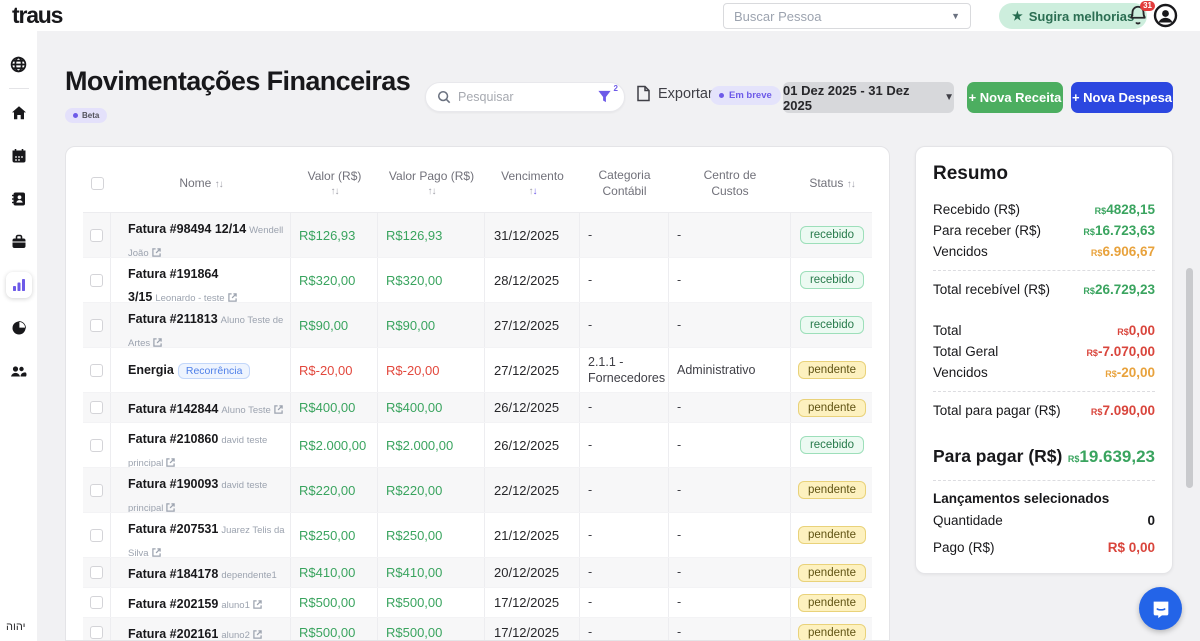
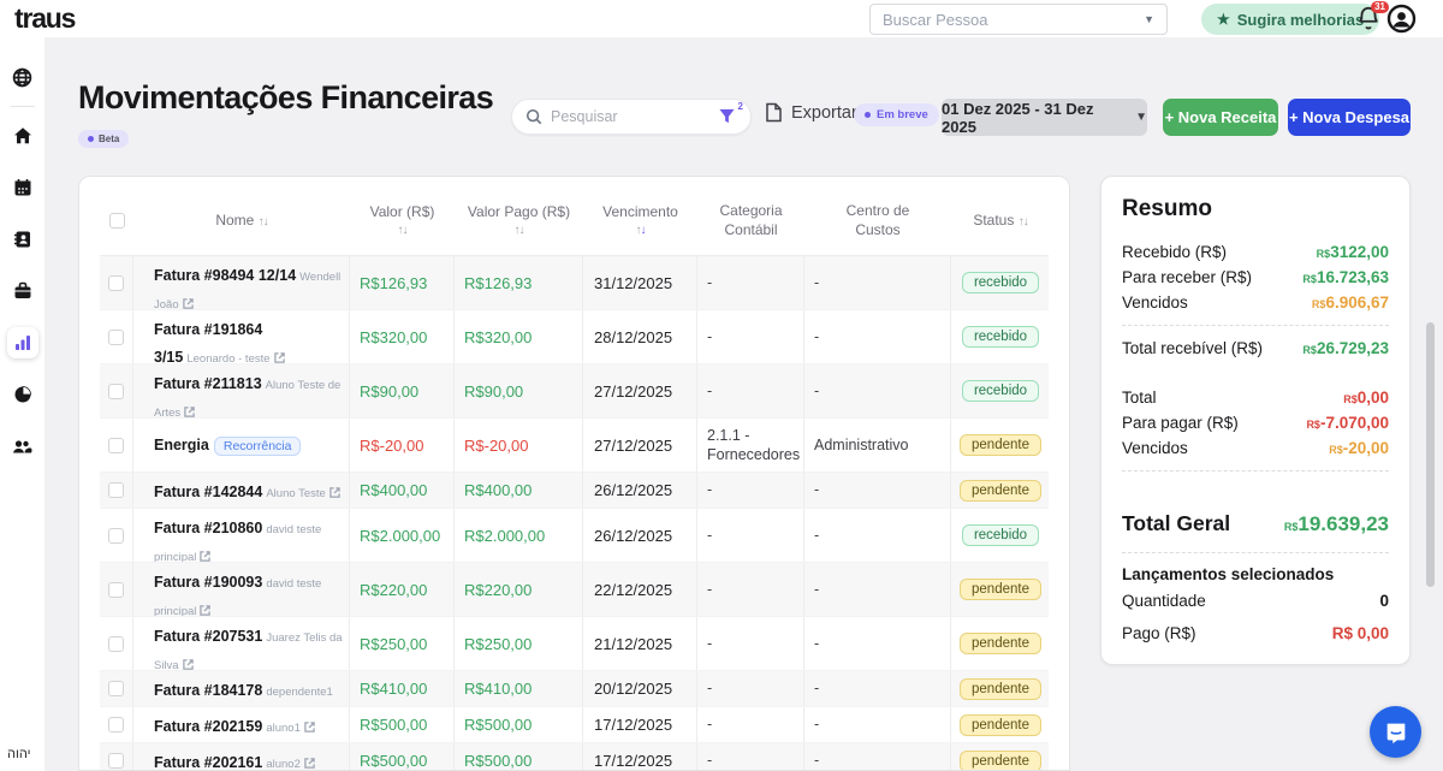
  traus
  Buscar Pessoa
  ▼
  ★
  Sugira melhorias
  31
  יהוה
  Movimentações Financeiras
  Beta
  Pesquisar
  2
  Exporta
  Em breve
  01 Dez 2025 - 31 Dez 2025
  ▼
  + Nova Receita
  + Nova Despesa
  Nome ↑↓
  Valor (R$)
  ↑↓
  Valor Pago (R$)
  ↑↓
  Vencimento
  ↑↓
  Categoria Contábil
  Centro de Custos
  Status ↑↓
  Fatura #98494 12/14 Wendell João
  R$126,93
  R$126,93
  31/12/2025
  -
  -
  recebido
  Fatura #191864 3/15 Leonardo - teste
  R$320,00
  R$320,00
  28/12/2025
  -
  -
  recebido
  Fatura #211813 Aluno Teste de Artes
  R$90,00
  R$90,00
  27/12/2025
  -
  -
  recebido
  Energia Recorrência
  R$-20,00
  R$-20,00
  27/12/2025
  2.1.1 - Fornecedores
  Administrativo
  pendente
  Fatura #142844 Aluno Teste
  R$400,00
  R$400,00
  26/12/2025
  -
  -
  pendente
  Fatura #210860 david teste principal
  R$2.000,00
  R$2.000,00
  26/12/2025
  -
  -
  recebido
  Fatura #190093 david teste principal
  R$220,00
  R$220,00
  22/12/2025
  -
  -
  pendente
  Fatura #207531 Juarez Telis da Silva
  R$250,00
  R$250,00
  21/12/2025
  -
  -
  pendente
  Fatura #184178 dependente1
  R$410,00
  R$410,00
  20/12/2025
  -
  -
  pendente
  Fatura #202159 aluno1
  R$500,00
  R$500,00
  17/12/2025
  -
  -
  pendente
  Fatura #202161 aluno2
  R$500,00
  R$500,00
  17/12/2025
  -
  -
  pendente
  Resumo
  Recebido (R$)
- R$4828,15
+ R$3122,00
  Para receber (R$)
  R$16.723,63
  Vencidos
  R$6.906,67
  Total recebível (R$)
  R$26.729,23
  Total
  R$0,00
- Total Geral
+ Para pagar (R$)
  R$-7.070,00
  Vencidos
  R$-20,00
- Total para pagar (R$)
- R$7.090,00
- Para pagar (R$)
+ Total Geral
  R$19.639,23
  Lançamentos selecionados
  Quantidade
  0
  Pago (R$)
  R$ 0,00
